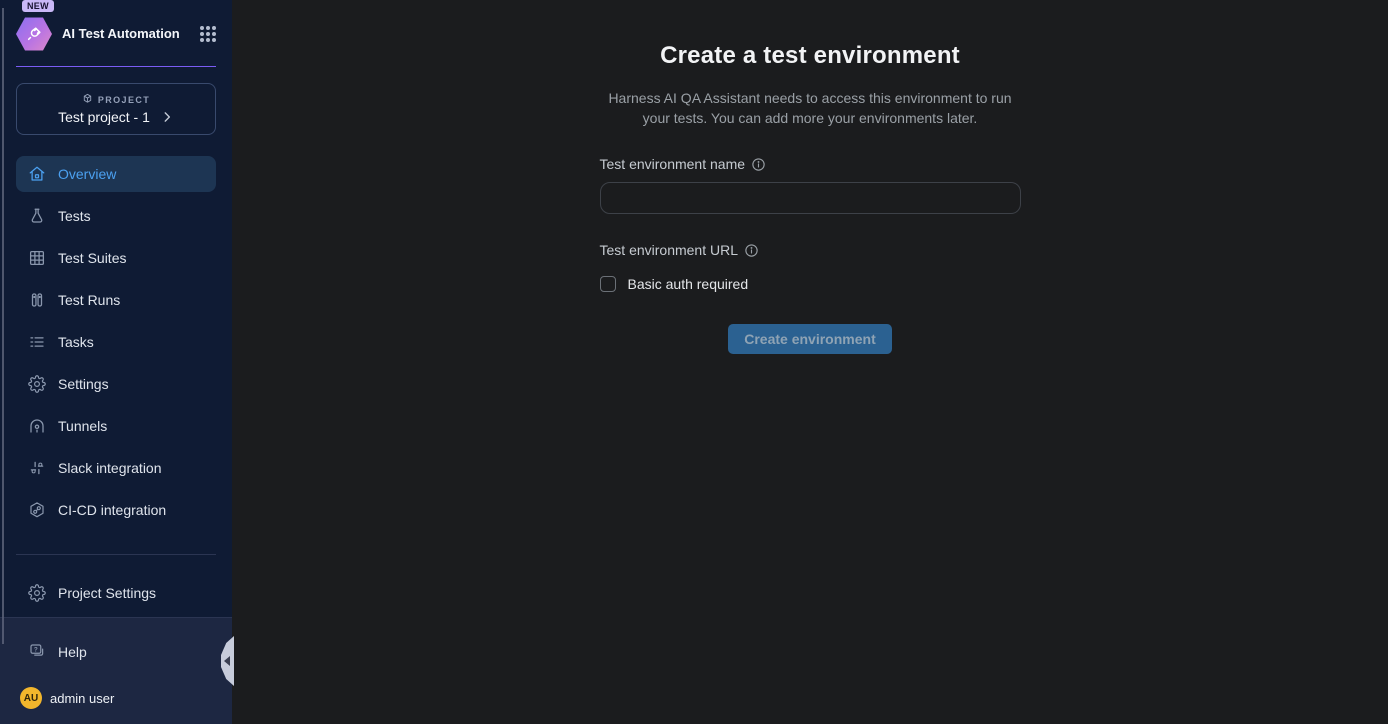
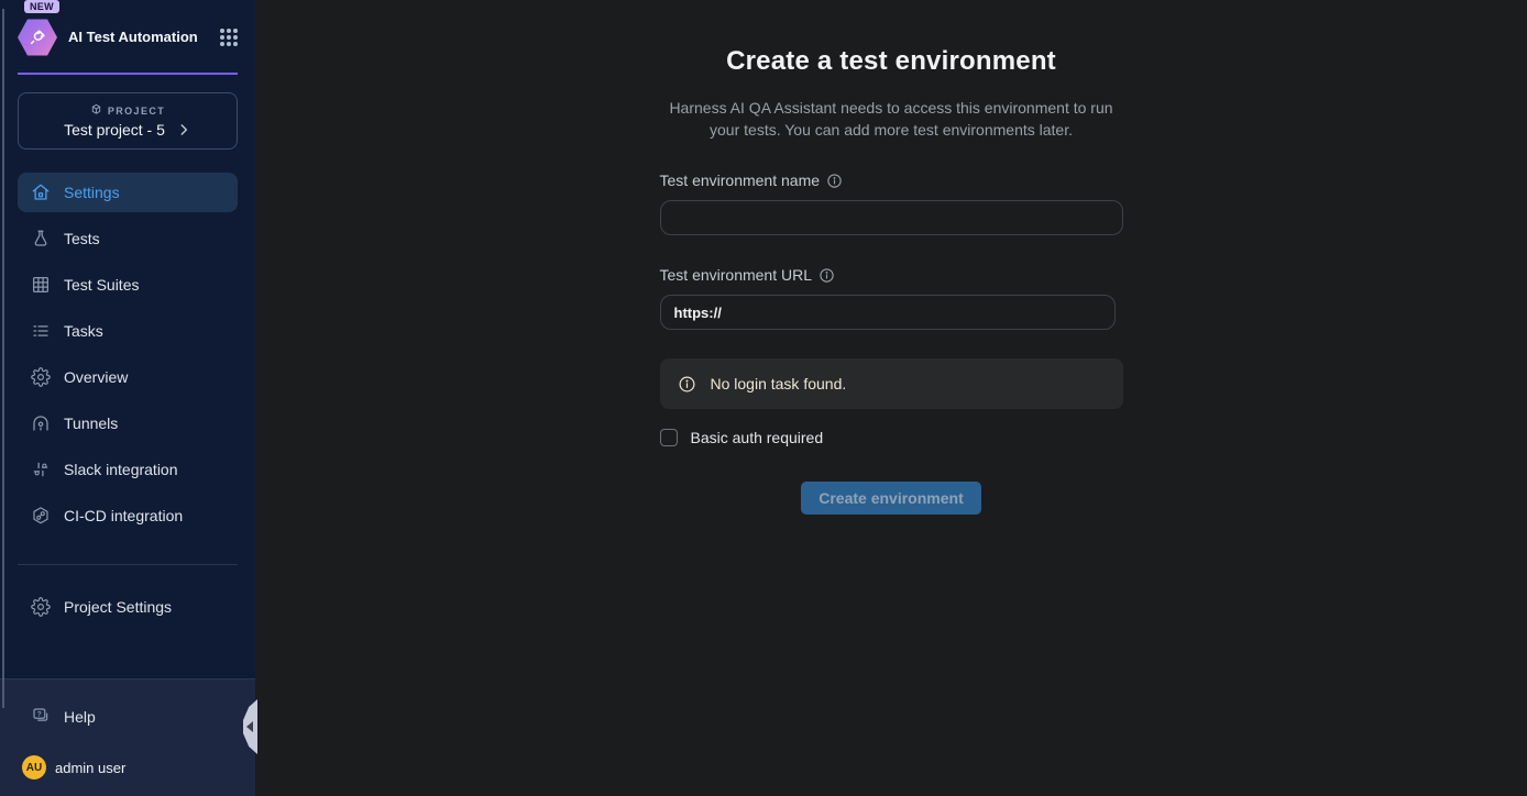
  NEW
  AI Test Automation
  PROJECT
- Test project - 1
+ Test project - 5
- Overview
+ Settings
  Tests
  Test Suites
- Test Runs
  Tasks
- Settings
+ Overview
  Tunnels
  Slack integration
  CI-CD integration
  Project Settings
  Help
  AU
  admin user
  Create a test environment
- Harness AI QA Assistant needs to access this environment to run your tests. You can add more your environments later.
+ Harness AI QA Assistant needs to access this environment to run your tests. You can add more test environments later.
  Test environment name
  Test environment URL
+ https://
+ No login task found.
  Basic auth required
  Create environment
